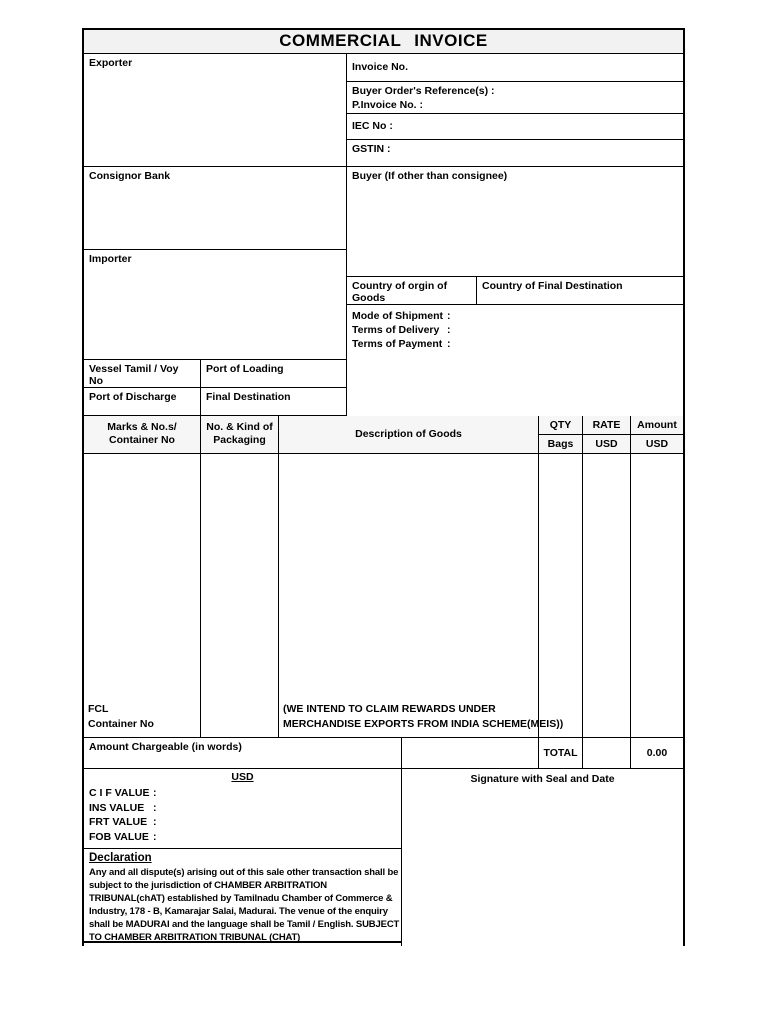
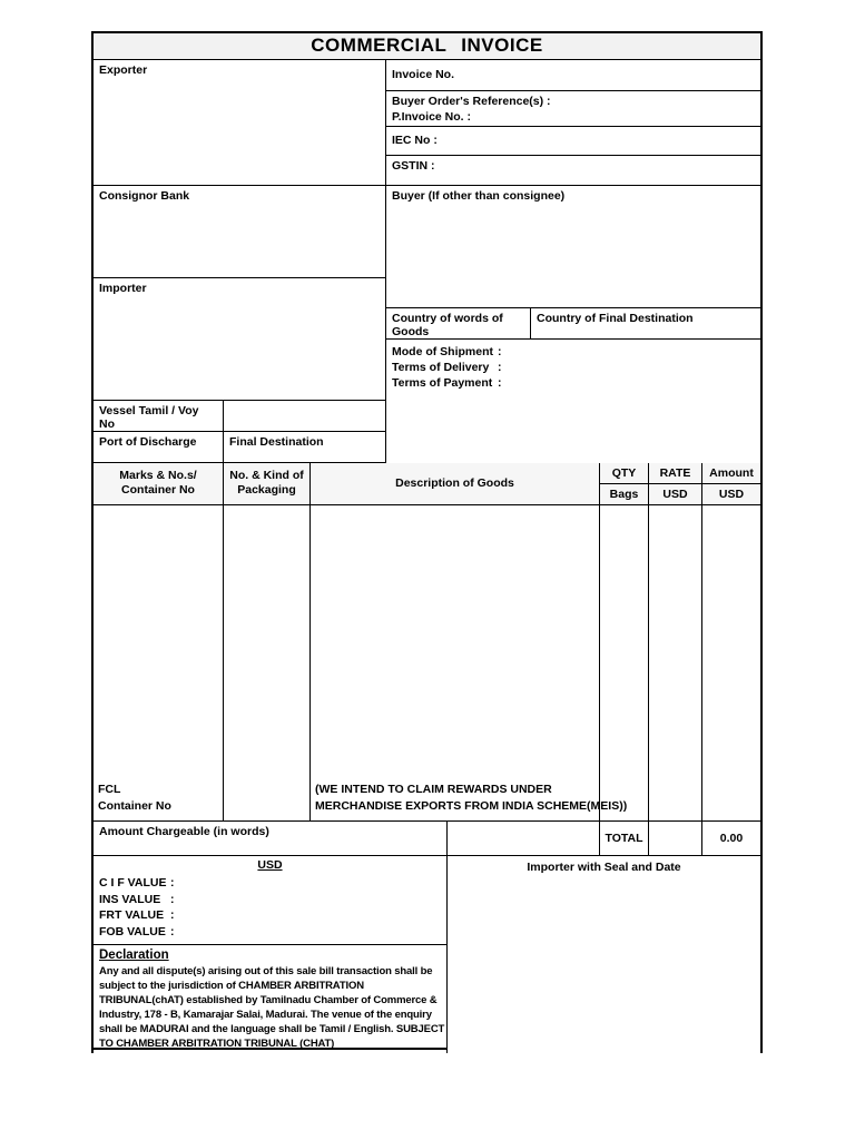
  COMMERCIAL INVOICE
  Exporter
  Consignor Bank
  Importer
  Vessel Tamil / Voy No
- Port of Loading
  Port of Discharge
  Final Destination
  Invoice No.
  Buyer Order's Reference(s) :
  P.Invoice No. :
  IEC No :
  GSTIN :
  Buyer (If other than consignee)
- Country of orgin of Goods
+ Country of words of Goods
  Country of Final Destination
  Mode of Shipment
  :
  Terms of Delivery
  :
  Terms of Payment
  :
  Marks & No.s/
  Container No
  No. & Kind of
  Packaging
  Description of Goods
  QTY
  Bags
  RATE
  USD
  Amount
  USD
  FCL
  Container No
  (WE INTEND TO CLAIM REWARDS UNDER
  MERCHANDISE EXPORTS FROM INDIA SCHEME(MEIS))
  Amount Chargeable (in words)
  TOTAL
  0.00
  USD
  C I F VALUE
  :
  INS VALUE
  :
  FRT VALUE
  :
  FOB VALUE
  :
  Declaration
- Any and all dispute(s) arising out of this sale other transaction shall be
+ Any and all dispute(s) arising out of this sale bill transaction shall be
  subject to the jurisdiction of CHAMBER ARBITRATION
  TRIBUNAL(chAT) established by Tamilnadu Chamber of Commerce &
  Industry, 178 - B, Kamarajar Salai, Madurai. The venue of the enquiry
  shall be MADURAI and the language shall be Tamil / English. SUBJECT
  TO CHAMBER ARBITRATION TRIBUNAL (CHAT)
- Signature with Seal and Date
+ Importer with Seal and Date
